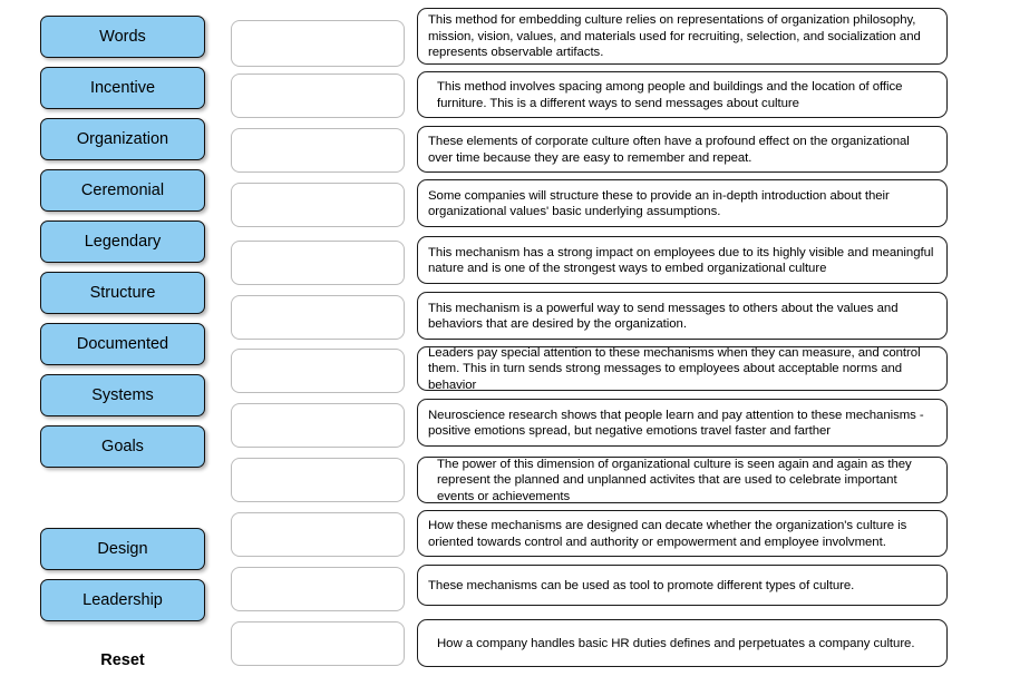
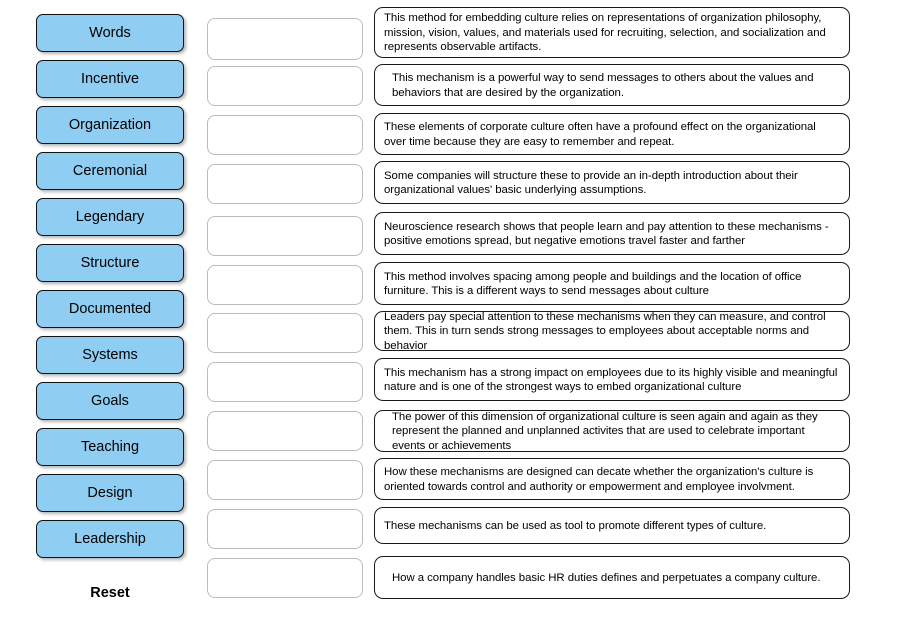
  Words
  Incentive
  Organization
  Ceremonial
  Legendary
  Structure
  Documented
  Systems
  Goals
+ Teaching
  Design
  Leadership
  Reset
  This method for embedding culture relies on representations of organization philosophy, mission, vision, values, and materials used for recruiting, selection, and socialization and represents observable artifacts.
- This method involves spacing among people and buildings and the location of office furniture. This is a different ways to send messages about culture
+ This mechanism is a powerful way to send messages to others about the values and behaviors that are desired by the organization.
  These elements of corporate culture often have a profound effect on the organizational over time because they are easy to remember and repeat.
  Some companies will structure these to provide an in-depth introduction about their organizational values' basic underlying assumptions.
- This mechanism has a strong impact on employees due to its highly visible and meaningful nature and is one of the strongest ways to embed organizational culture
+ Neuroscience research shows that people learn and pay attention to these mechanisms - positive emotions spread, but negative emotions travel faster and farther
- This mechanism is a powerful way to send messages to others about the values and behaviors that are desired by the organization.
+ This method involves spacing among people and buildings and the location of office furniture. This is a different ways to send messages about culture
  Leaders pay special attention to these mechanisms when they can measure, and control them. This in turn sends strong messages to employees about acceptable norms and behavior
- Neuroscience research shows that people learn and pay attention to these mechanisms - positive emotions spread, but negative emotions travel faster and farther
+ This mechanism has a strong impact on employees due to its highly visible and meaningful nature and is one of the strongest ways to embed organizational culture
  The power of this dimension of organizational culture is seen again and again as they represent the planned and unplanned activites that are used to celebrate important events or achievements
  How these mechanisms are designed can decate whether the organization's culture is oriented towards control and authority or empowerment and employee involvment.
  These mechanisms can be used as tool to promote different types of culture.
  How a company handles basic HR duties defines and perpetuates a company culture.
